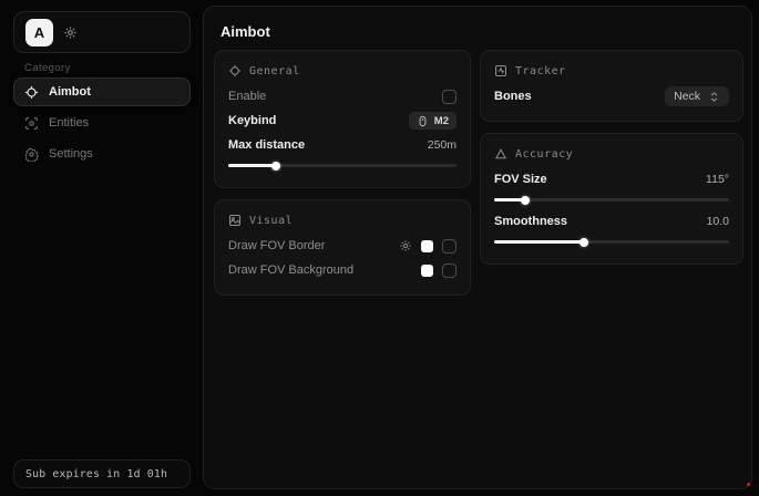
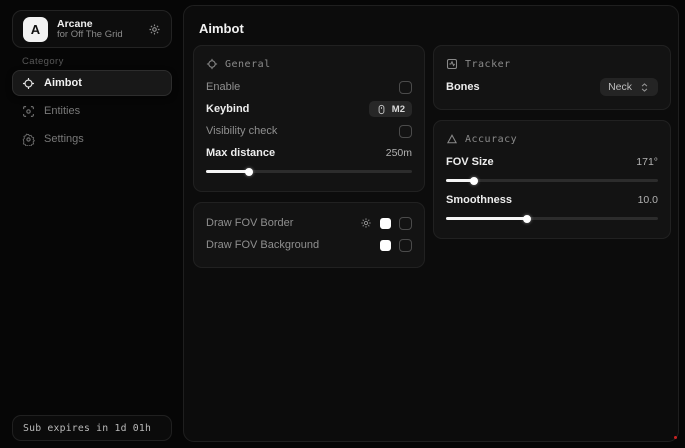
  A
+ Arcane
+ for Off The Grid
  Category
  Aimbot
  Entities
  Settings
  Sub expires in 1d 01h
  Aimbot
  General
  Enable
  Keybind
  M2
+ Visibility check
  Max distance
  250m
- Visual
  Draw FOV Border
  Draw FOV Background
  Tracker
  Bones
  Neck
  Accuracy
  FOV Size
- 115°
+ 171°
  Smoothness
  10.0
